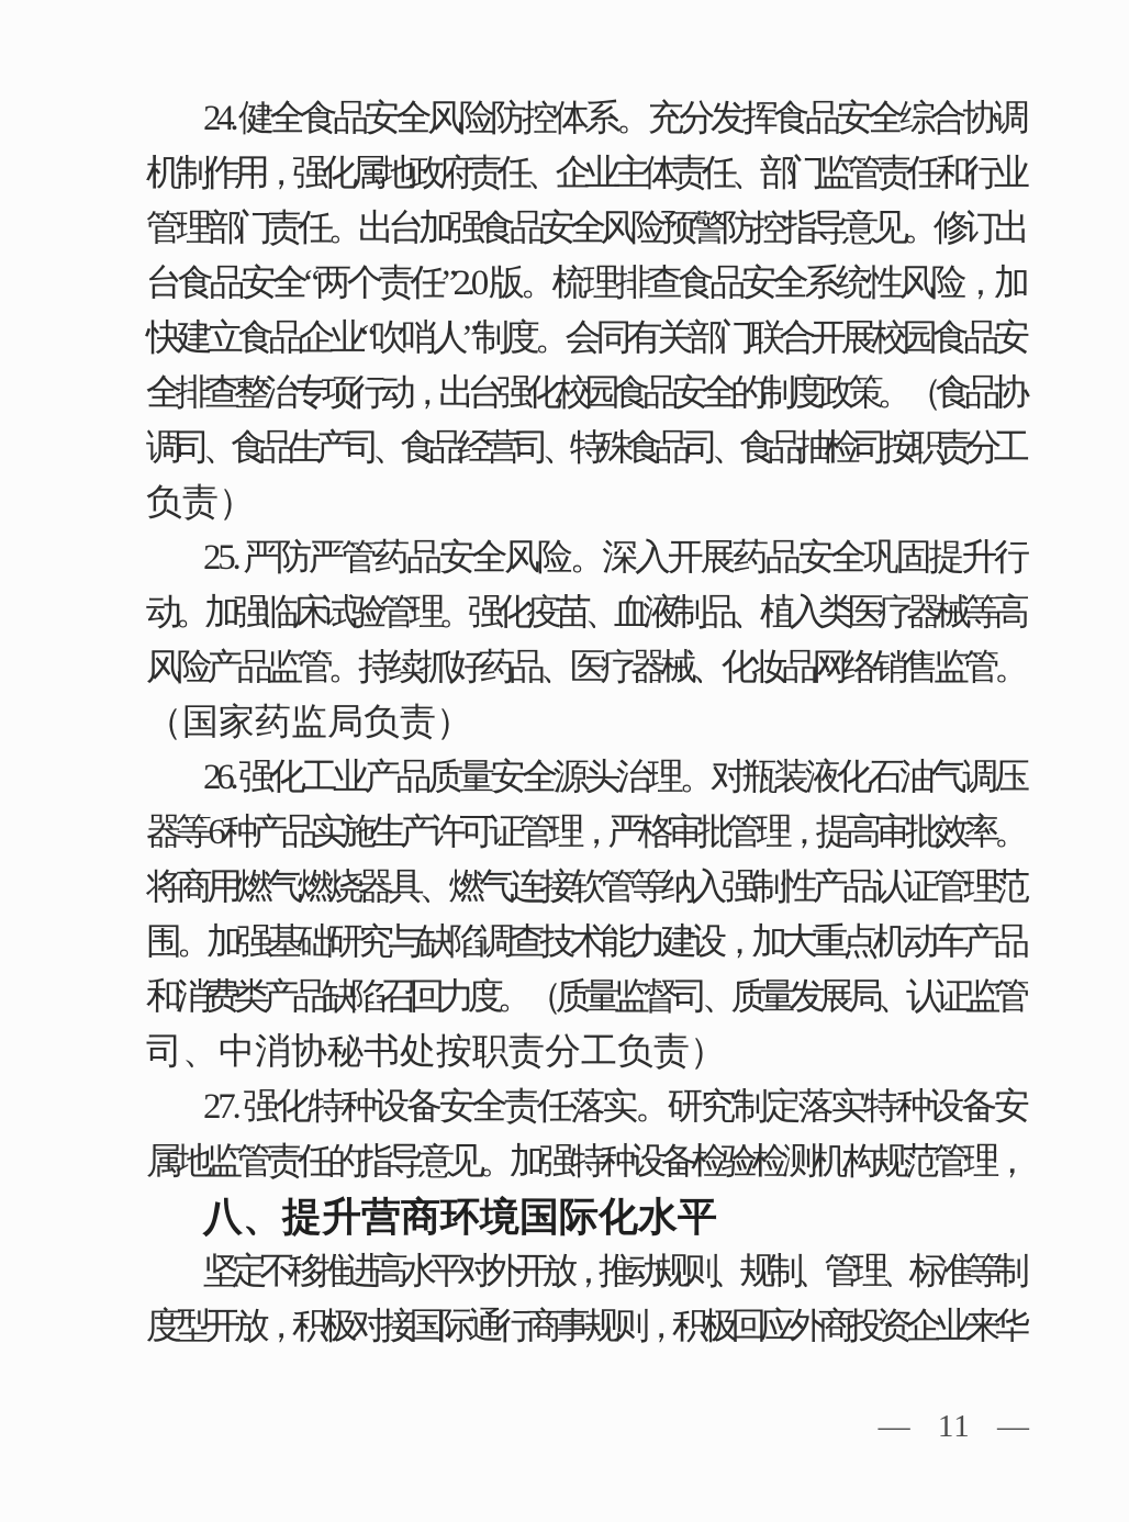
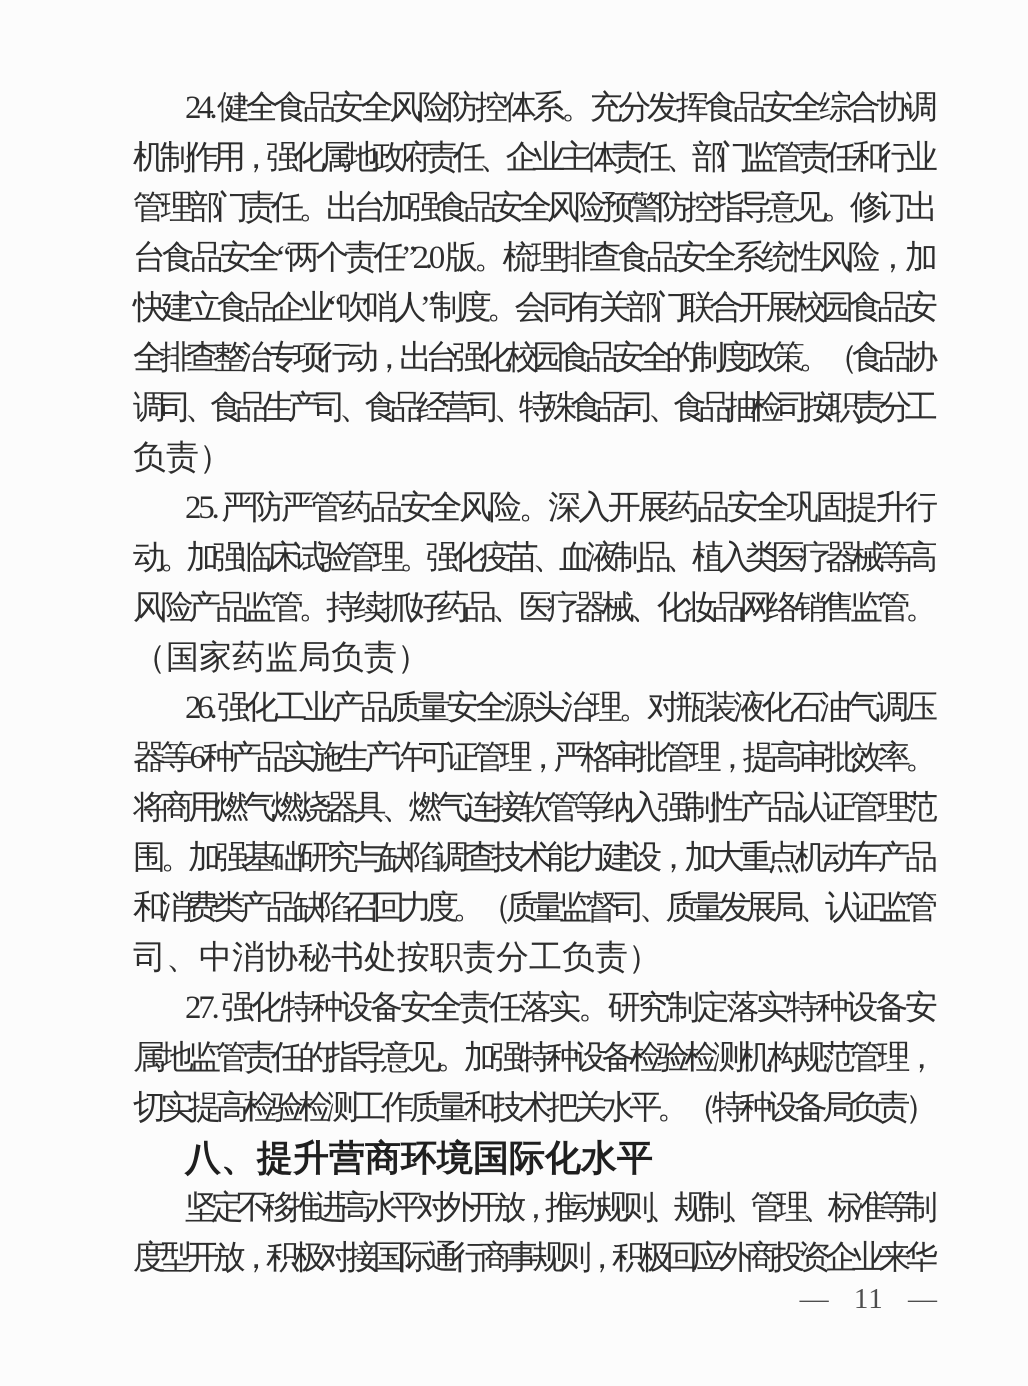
  24. 健全食品安全风险防控体系。充分发挥食品安全综合协调
  机制作用，强化属地政府责任、企业主体责任、部门监管责任和行业
  管理部门责任。出台加强食品安全风险预警防控指导意见。修订出
  台食品安全“两个责任”2.0 版。梳理排查食品安全系统性风险，加
  快建立食品企业“吹哨人”制度。会同有关部门联合开展校园食品安
  全排查整治专项行动，出台强化校园食品安全的制度政策。（食品协
  调司、食品生产司、食品经营司、特殊食品司、食品抽检司按职责分工
  负责）
  25. 严防严管药品安全风险。深入开展药品安全巩固提升行
  动。加强临床试验管理。强化疫苗、血液制品、植入类医疗器械等高
  风险产品监管。持续抓好药品、医疗器械、化妆品网络销售监管。
  （国家药监局负责）
  26. 强化工业产品质量安全源头治理。对瓶装液化石油气调压
  器等 6 种产品实施生产许可证管理，严格审批管理，提高审批效率。
  将商用燃气燃烧器具、燃气连接软管等纳入强制性产品认证管理范
  围。加强基础研究与缺陷调查技术能力建设，加大重点机动车产品
  和消费类产品缺陷召回力度。（质量监督司、质量发展局、认证监管
  司、中消协秘书处按职责分工负责）
  27. 强化特种设备安全责任落实。研究制定落实特种设备安
  属地监管责任的指导意见。加强特种设备检验检测机构规范管理，
+ 切实提高检验检测工作质量和技术把关水平。（特种设备局负责）
  八、提升营商环境国际化水平
  坚定不移推进高水平对外开放，推动规则、规制、管理、标准等制
  度型开放，积极对接国际通行商事规则，积极回应外商投资企业来华
  — 11 —
